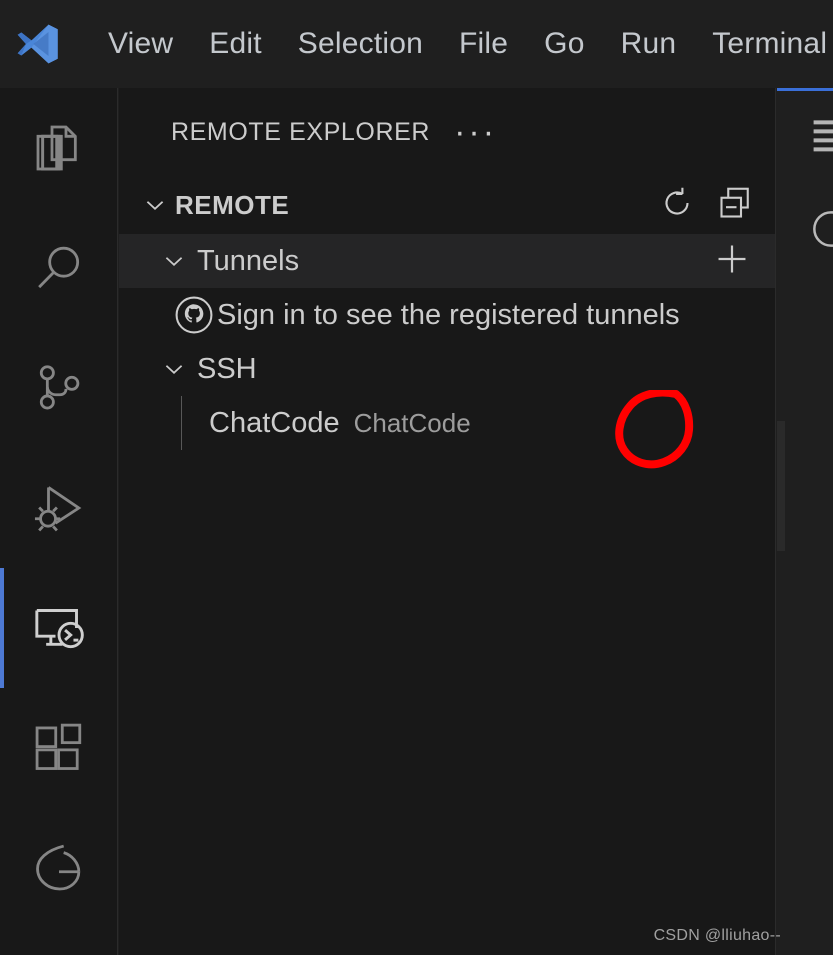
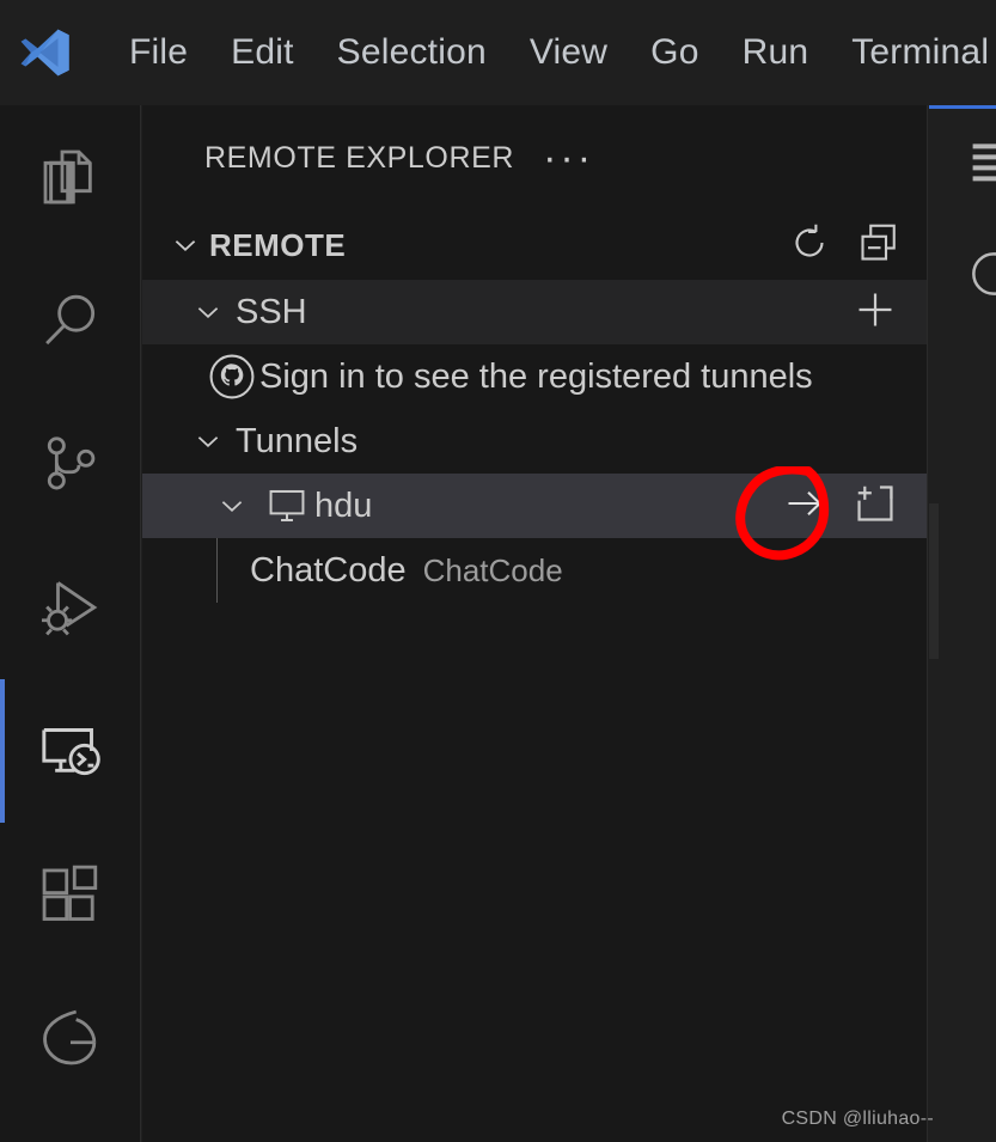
- View
+ File
  Edit
  Selection
- File
+ View
  Go
  Run
  Terminal
  REMOTE EXPLORER
  ···
  REMOTE
- Tunnels
+ SSH
  Sign in to see the registered tunnels
- SSH
+ Tunnels
+ hdu
  ChatCode
  ChatCode
  CSDN @lliuhao--
